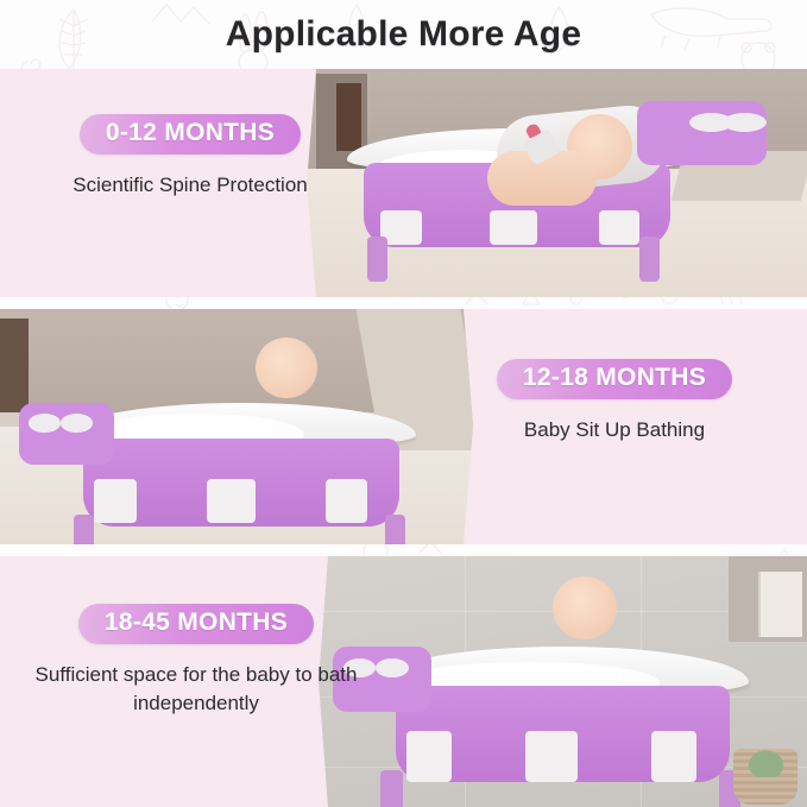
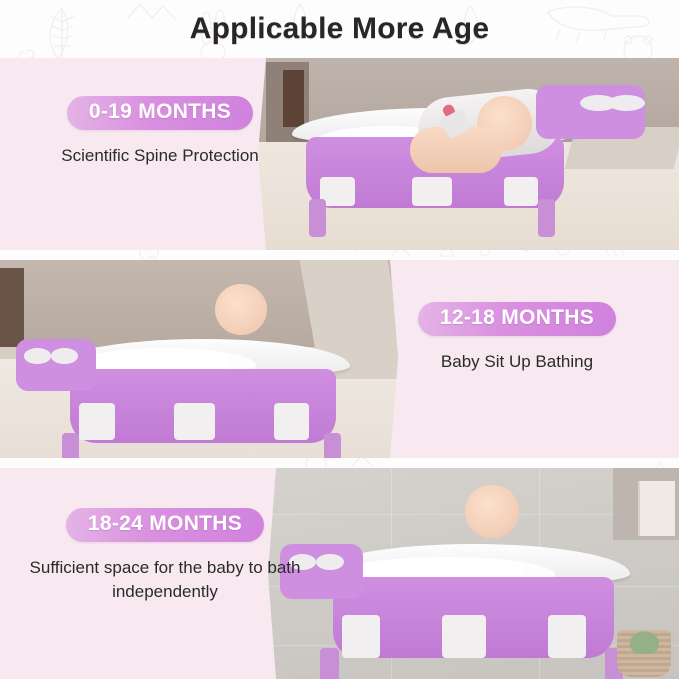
  Applicable More Age
- 0-12 MONTHS
+ 0-19 MONTHS
  Scientific Spine Protection
  12-18 MONTHS
  Baby Sit Up Bathing
- 18-45 MONTHS
+ 18-24 MONTHS
  Sufficient space for the baby to bath independently
